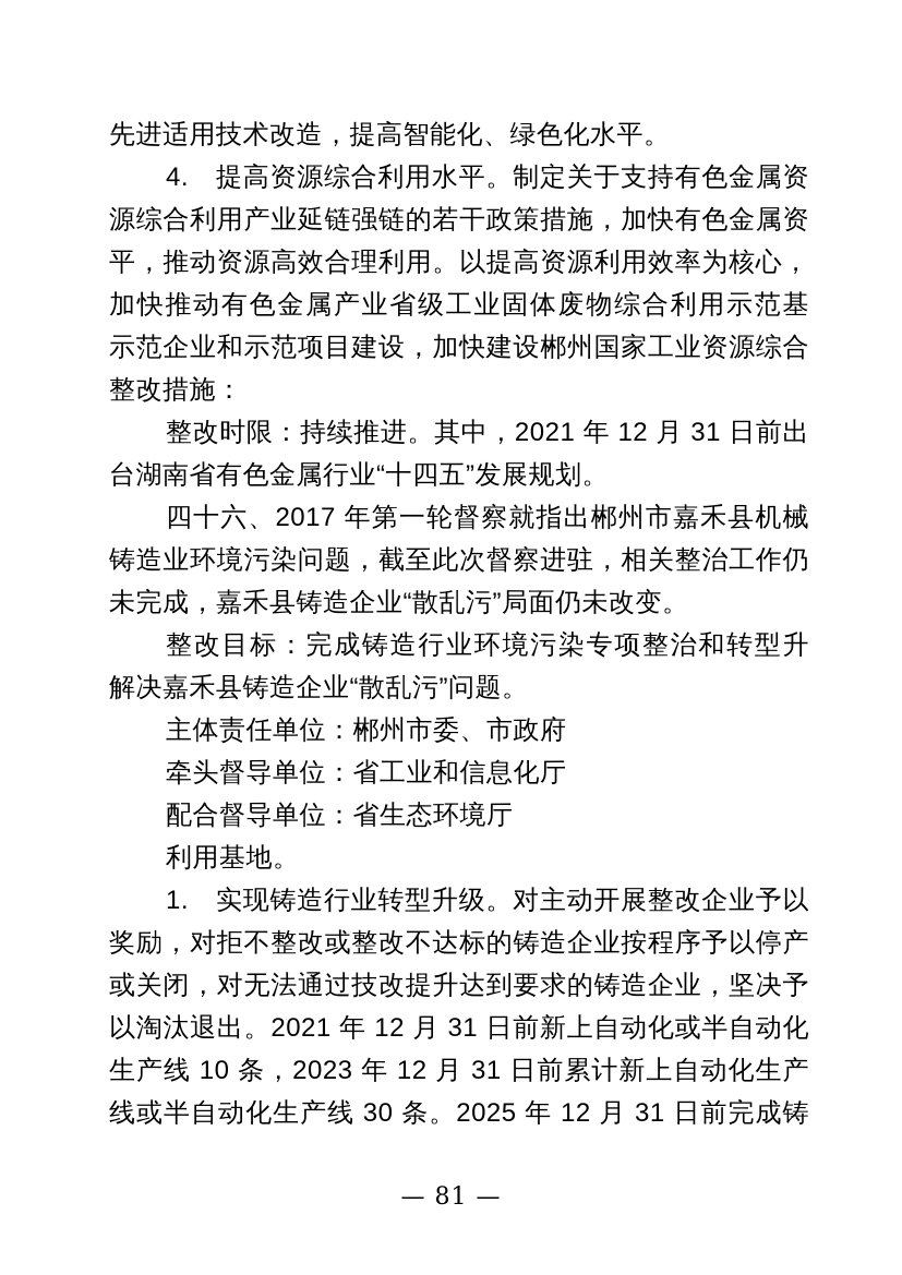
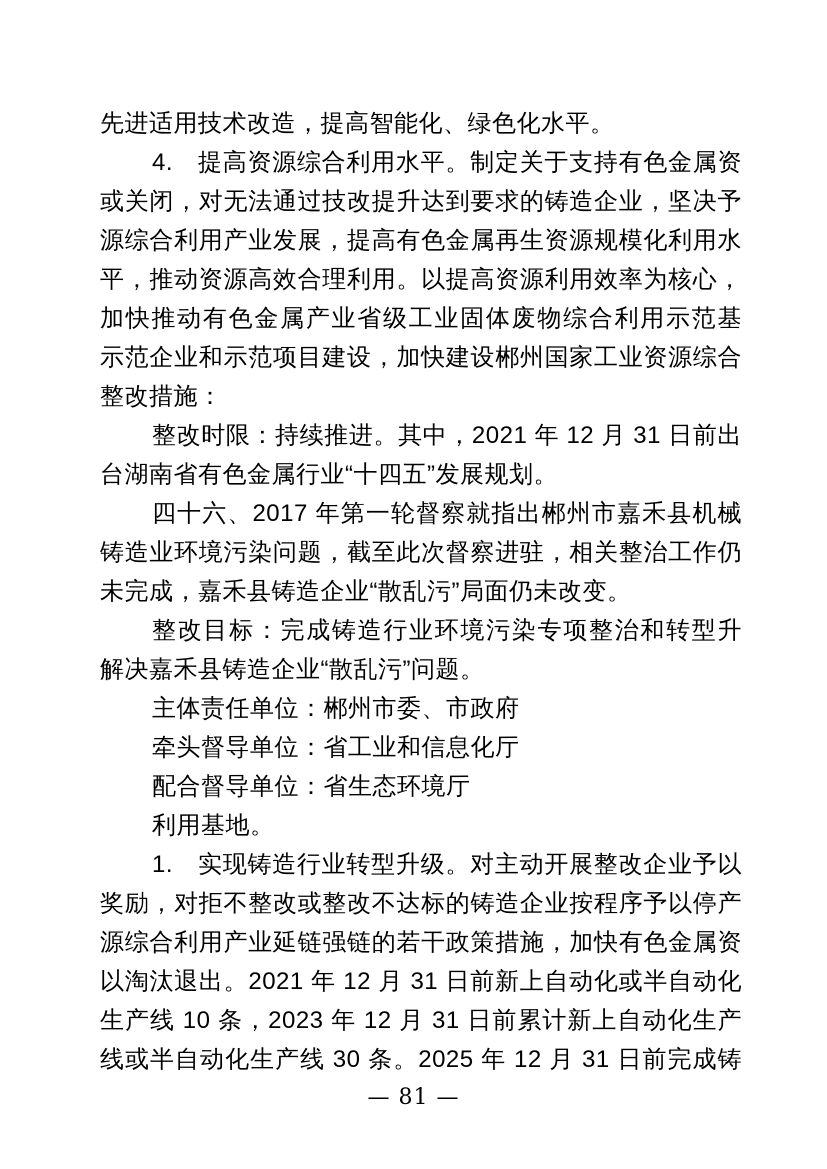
  先进适用技术改造，提高智能化、绿色化水平。
  4. 提高资源综合利用水平。制定关于支持有色金属资
- 源综合利用产业延链强链的若干政策措施，加快有色金属资
+ 或关闭，对无法通过技改提升达到要求的铸造企业，坚决予
+ 源综合利用产业发展，提高有色金属再生资源规模化利用水
  平，推动资源高效合理利用。以提高资源利用效率为核心，
  加快推动有色金属产业省级工业固体废物综合利用示范基
  示范企业和示范项目建设，加快建设郴州国家工业资源综合
  整改措施：
  整改时限：持续推进。其中，2021 年 12 月 31 日前出
  台湖南省有色金属行业“十四五”发展规划。
  四十六、2017 年第一轮督察就指出郴州市嘉禾县机械
  铸造业环境污染问题，截至此次督察进驻，相关整治工作仍
  未完成，嘉禾县铸造企业“散乱污”局面仍未改变。
  整改目标：完成铸造行业环境污染专项整治和转型升
  解决嘉禾县铸造企业“散乱污”问题。
  主体责任单位：郴州市委、市政府
  牵头督导单位：省工业和信息化厅
  配合督导单位：省生态环境厅
  利用基地。
  1. 实现铸造行业转型升级。对主动开展整改企业予以
  奖励，对拒不整改或整改不达标的铸造企业按程序予以停产
- 或关闭，对无法通过技改提升达到要求的铸造企业，坚决予
+ 源综合利用产业延链强链的若干政策措施，加快有色金属资
  以淘汰退出。2021 年 12 月 31 日前新上自动化或半自动化
  生产线 10 条，2023 年 12 月 31 日前累计新上自动化生产
  线或半自动化生产线 30 条。2025 年 12 月 31 日前完成铸
  — 81 —
